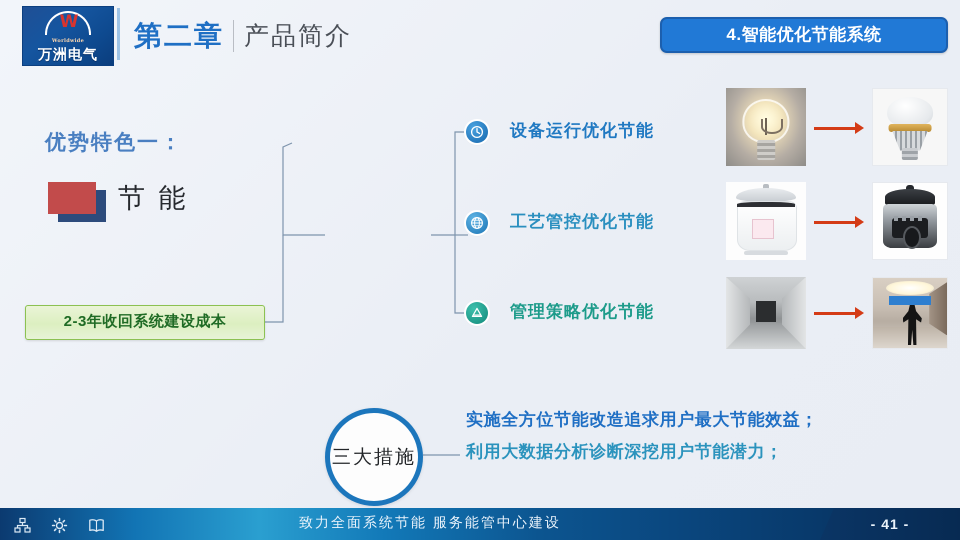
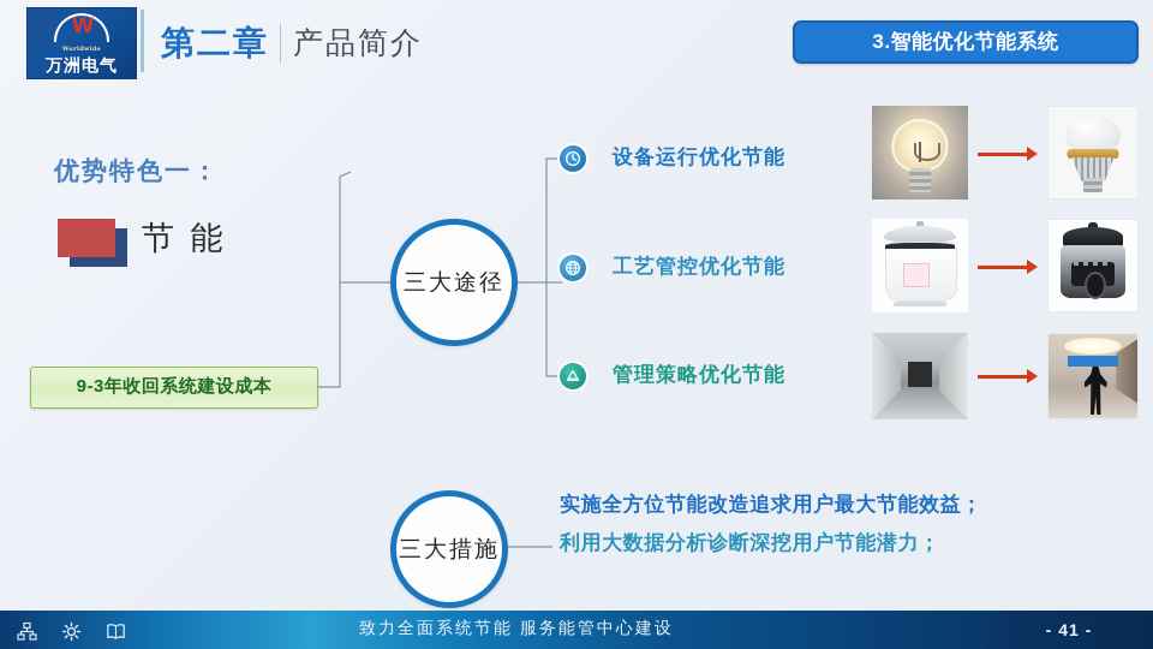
  W
  万洲电气
  第二章
  产品简介
- 4.智能优化节能系统
+ 3.智能优化节能系统
  优势特色一：
  节 能
- 2-3年收回系统建设成本
+ 9-3年收回系统建设成本
+ 三大途径
  三大措施
  设备运行优化节能
  工艺管控优化节能
  管理策略优化节能
  实施全方位节能改造追求用户最大节能效益；
  利用大数据分析诊断深挖用户节能潜力；
  致力全面系统节能 服务能管中心建设
  - 41 -
